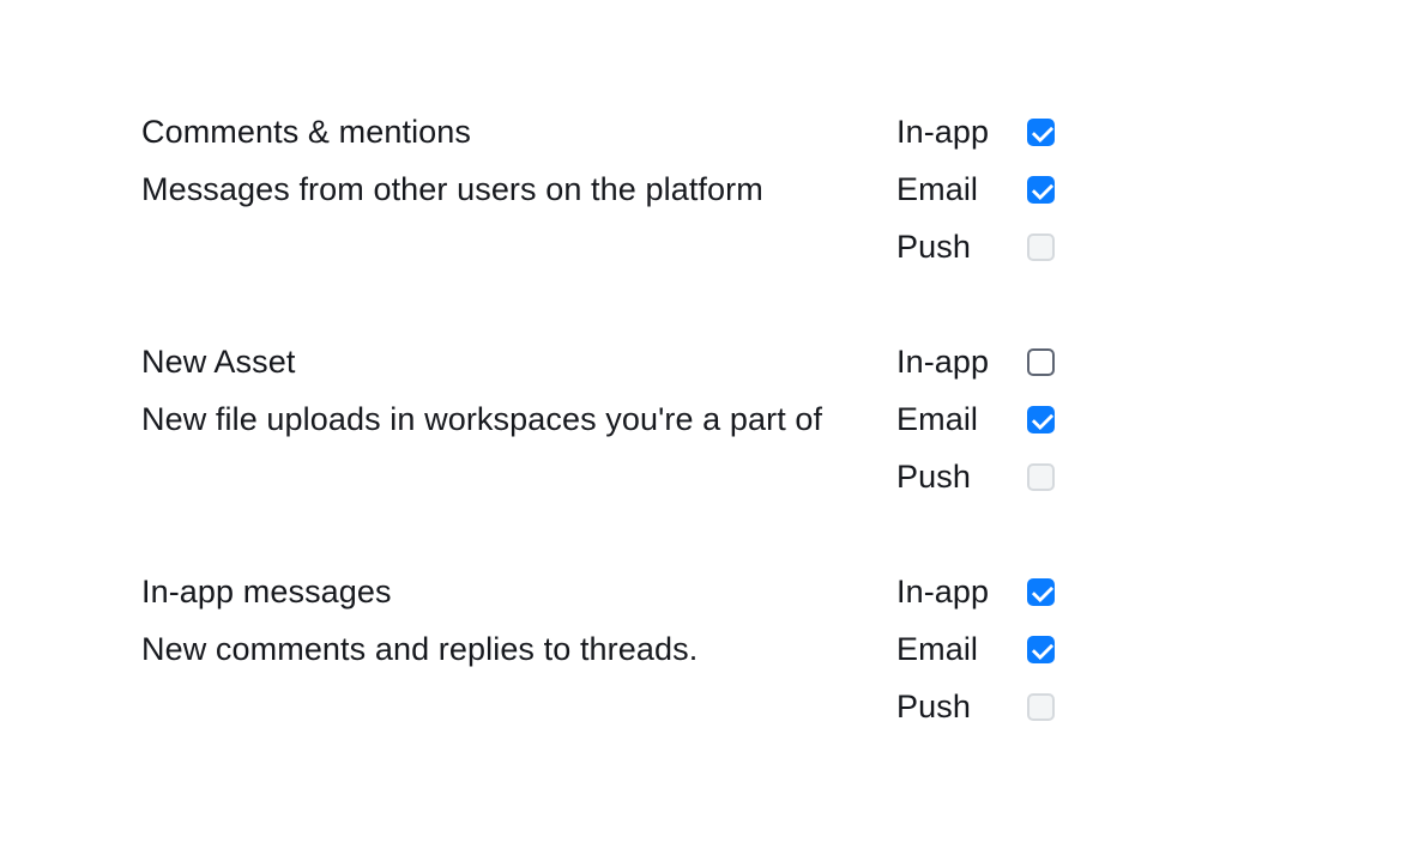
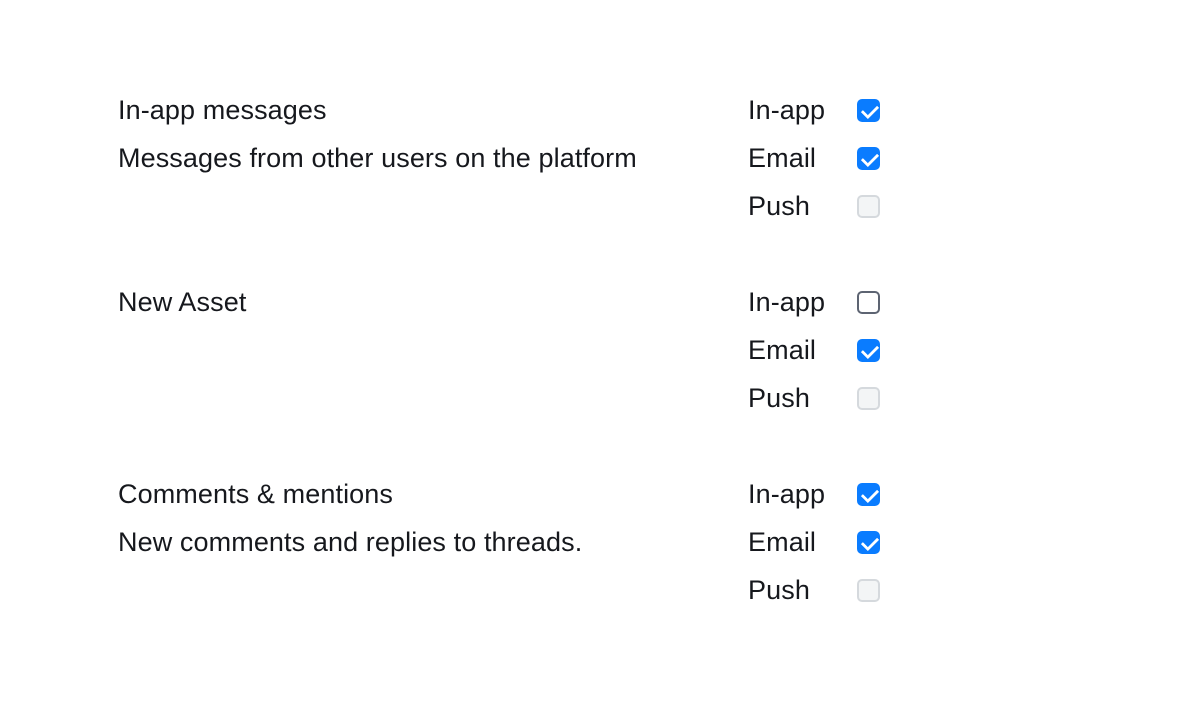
- Comments & mentions
+ In-app messages
  Messages from other users on the platform
  In-app
  Email
  Push
  New Asset
- New file uploads in workspaces you're a part of
  In-app
  Email
  Push
- In-app messages
+ Comments & mentions
  New comments and replies to threads.
  In-app
  Email
  Push
